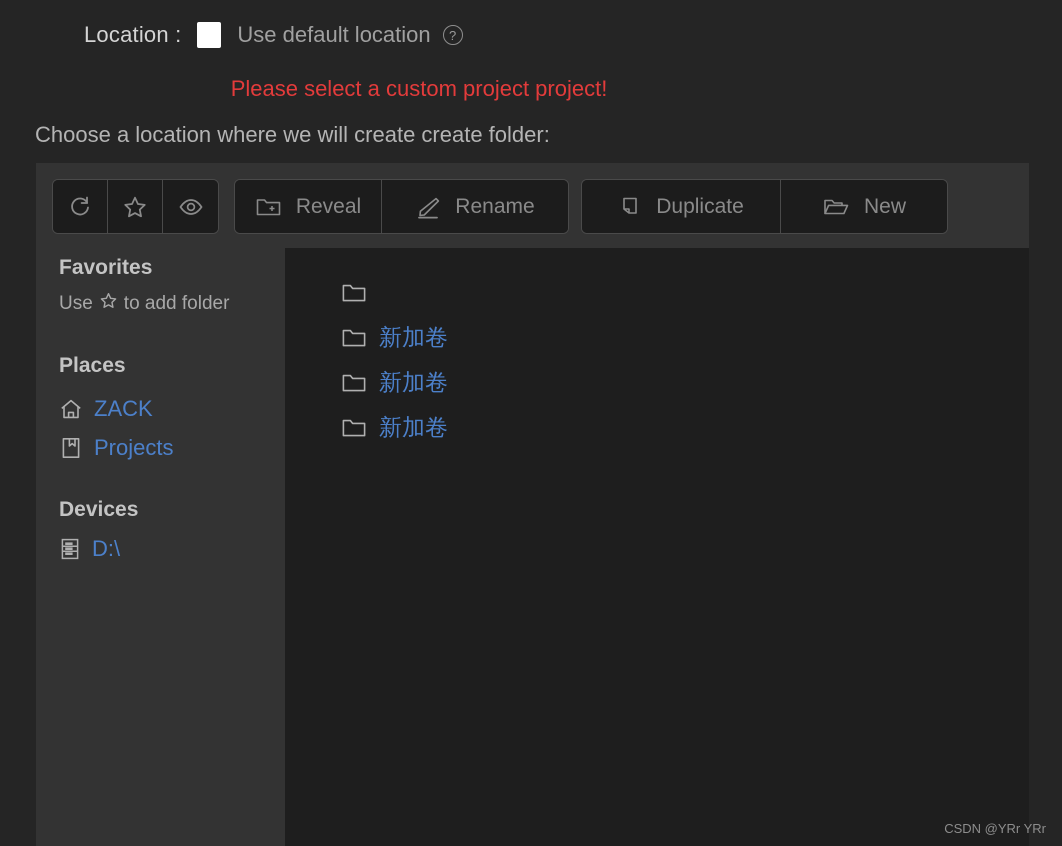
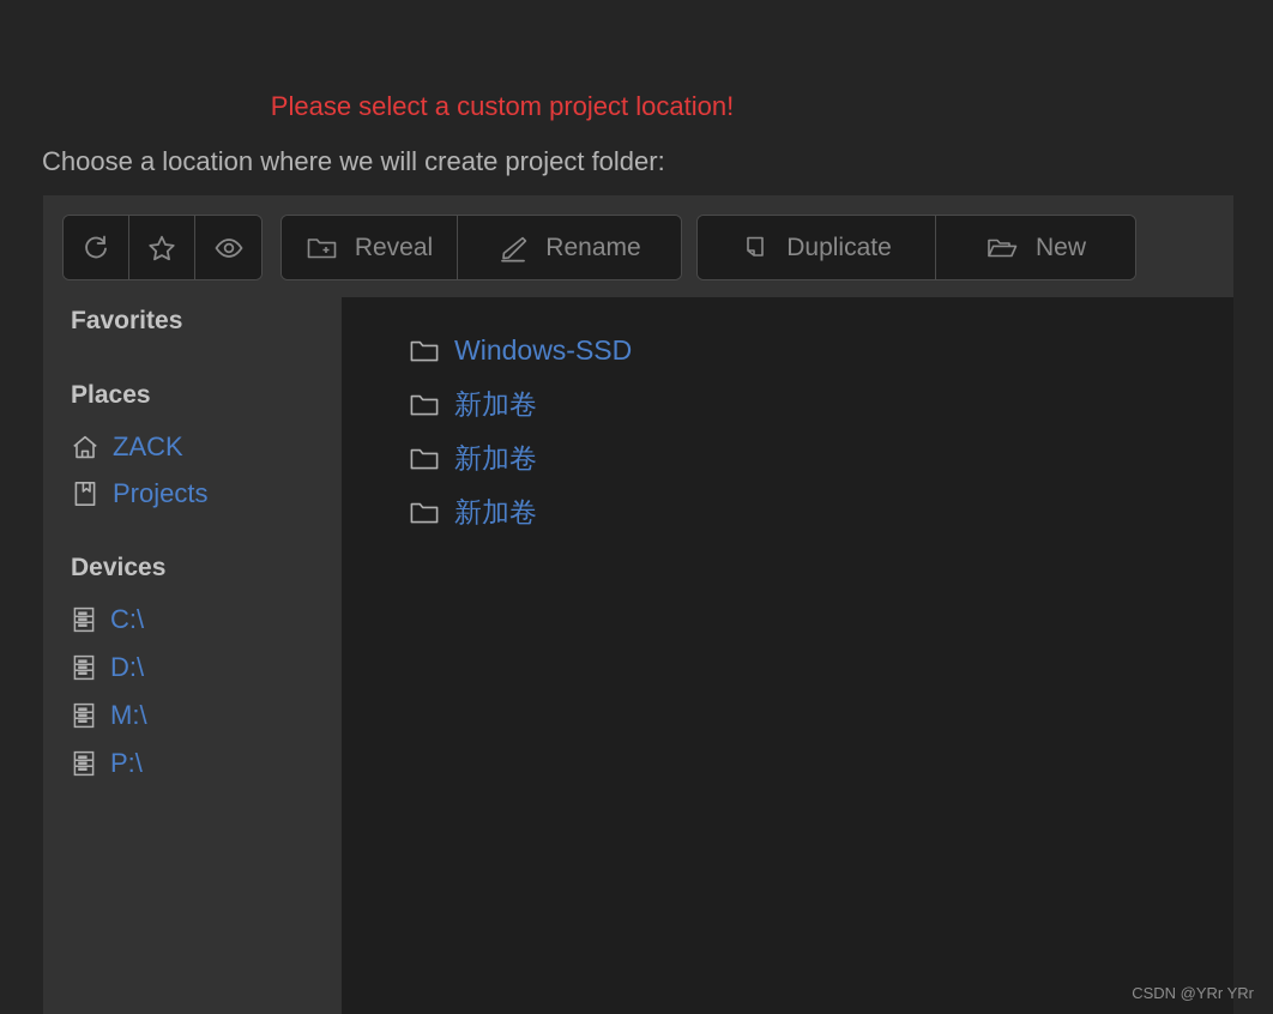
- Location :
- Use default location
- ?
- Please select a custom project project!
+ Please select a custom project location!
- Choose a location where we will create create folder:
+ Choose a location where we will create project folder:
  Reveal
  Rename
  Duplicate
  New
  Favorites
- Use
- to add folder
  Places
  ZACK
  Projects
  Devices
+ C:\
  D:\
+ M:\
+ P:\
+ Windows-SSD
  新加卷
  新加卷
  新加卷
  CSDN @YRr YRr
